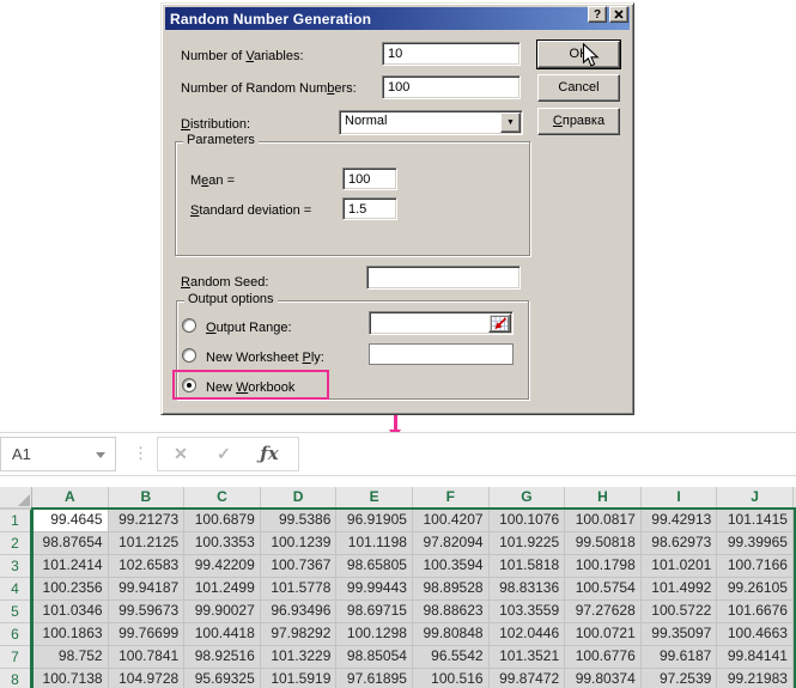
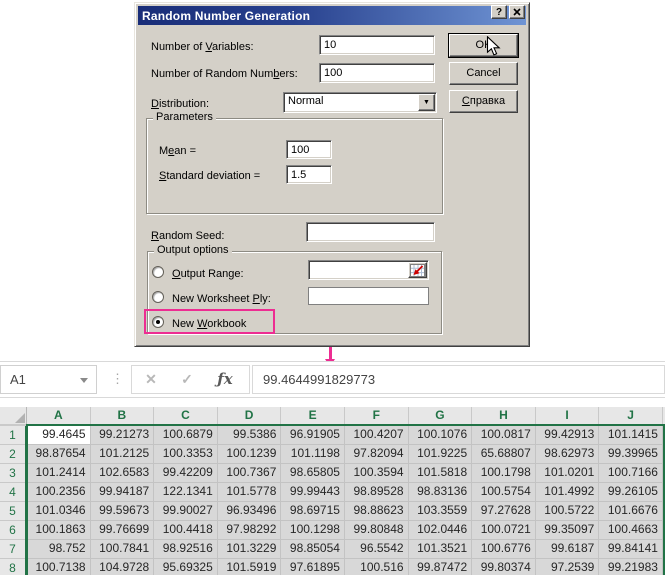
  Random Number Generation
  ?
  Number of Variables:
  10
  Number of Random Numbers:
  100
  Distribution:
  Normal
  Cancel
  Справка
  Parameters
  Mean =
  100
  Standard deviation =
  1.5
  Random Seed:
  Output options
  Output Range:
  New Worksheet Ply:
  New Workbook
  A1
  ⋮
  ✕
  ✓
  ƒx
+ 99.4644991829773
  A
  B
  C
  D
  E
  F
  G
  H
  I
  J
  1
  2
  3
  4
  5
  6
  7
  8
  99.4645
  99.21273
  100.6879
  99.5386
  96.91905
  100.4207
  100.1076
  100.0817
  99.42913
  101.1415
  98.87654
  101.2125
  100.3353
  100.1239
  101.1198
  97.82094
  101.9225
- 99.50818
+ 65.68807
  98.62973
  99.39965
  101.2414
  102.6583
  99.42209
  100.7367
  98.65805
  100.3594
  101.5818
  100.1798
  101.0201
  100.7166
  100.2356
  99.94187
- 101.2499
+ 122.1341
  101.5778
  99.99443
  98.89528
  98.83136
  100.5754
  101.4992
  99.26105
  101.0346
  99.59673
  99.90027
  96.93496
  98.69715
  98.88623
  103.3559
  97.27628
  100.5722
  101.6676
  100.1863
  99.76699
  100.4418
  97.98292
  100.1298
  99.80848
  102.0446
  100.0721
  99.35097
  100.4663
  98.752
  100.7841
  98.92516
  101.3229
  98.85054
  96.5542
  101.3521
  100.6776
  99.6187
  99.84141
  100.7138
  104.9728
  95.69325
  101.5919
  97.61895
  100.516
  99.87472
  99.80374
  97.2539
  99.21983
